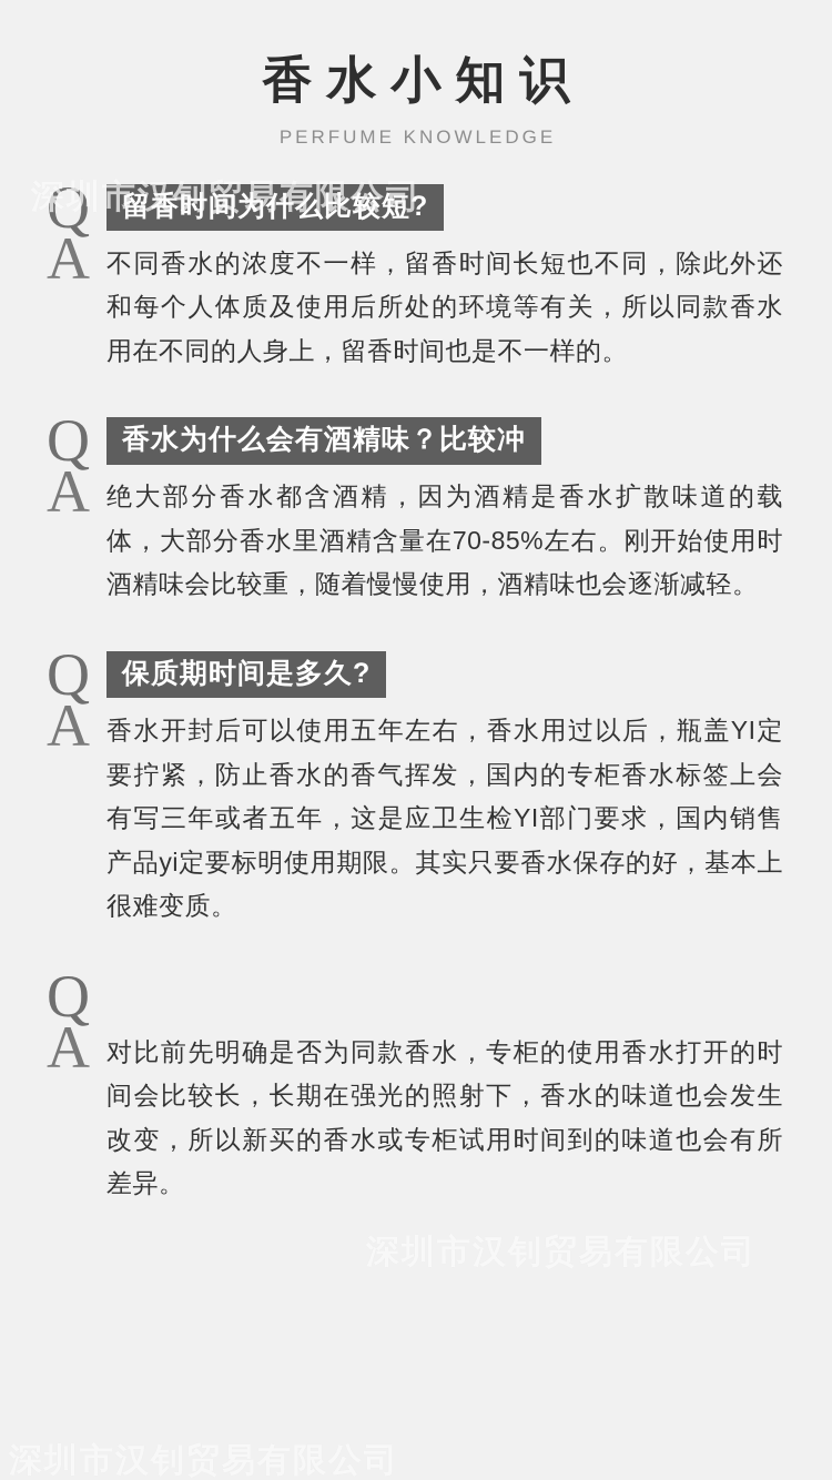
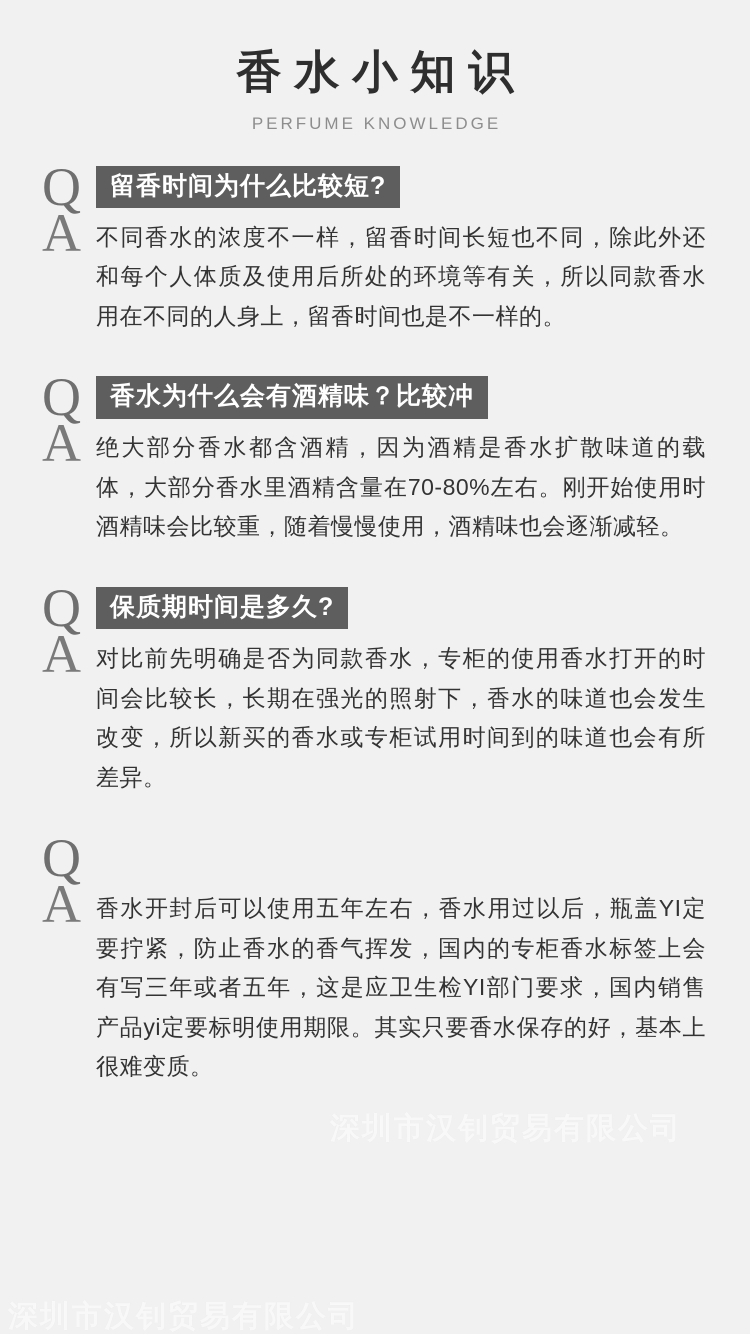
  香水小知识
  PERFUME KNOWLEDGE
  Q
  留香时间为什么比较短?
  A
  不同香水的浓度不一样，留香时间长短也不同，除此外还和每个人体质及使用后所处的环境等有关，所以同款香水用在不同的人身上，留香时间也是不一样的。
  Q
  香水为什么会有酒精味？比较冲
  A
- 绝大部分香水都含酒精，因为酒精是香水扩散味道的载体，大部分香水里酒精含量在70-85%左右。刚开始使用时酒精味会比较重，随着慢慢使用，酒精味也会逐渐减轻。
+ 绝大部分香水都含酒精，因为酒精是香水扩散味道的载体，大部分香水里酒精含量在70-80%左右。刚开始使用时酒精味会比较重，随着慢慢使用，酒精味也会逐渐减轻。
  Q
  保质期时间是多久?
  A
- 香水开封后可以使用五年左右，香水用过以后，瓶盖YI定要拧紧，防止香水的香气挥发，国内的专柜香水标签上会有写三年或者五年，这是应卫生检YI部门要求，国内销售产品yi定要标明使用期限。其实只要香水保存的好，基本上很难变质。
+ 对比前先明确是否为同款香水，专柜的使用香水打开的时间会比较长，长期在强光的照射下，香水的味道也会发生改变，所以新买的香水或专柜试用时间到的味道也会有所差异。
  Q
  A
- 对比前先明确是否为同款香水，专柜的使用香水打开的时间会比较长，长期在强光的照射下，香水的味道也会发生改变，所以新买的香水或专柜试用时间到的味道也会有所差异。
+ 香水开封后可以使用五年左右，香水用过以后，瓶盖YI定要拧紧，防止香水的香气挥发，国内的专柜香水标签上会有写三年或者五年，这是应卫生检YI部门要求，国内销售产品yi定要标明使用期限。其实只要香水保存的好，基本上很难变质。
- 深圳市汉钊贸易有限公司
